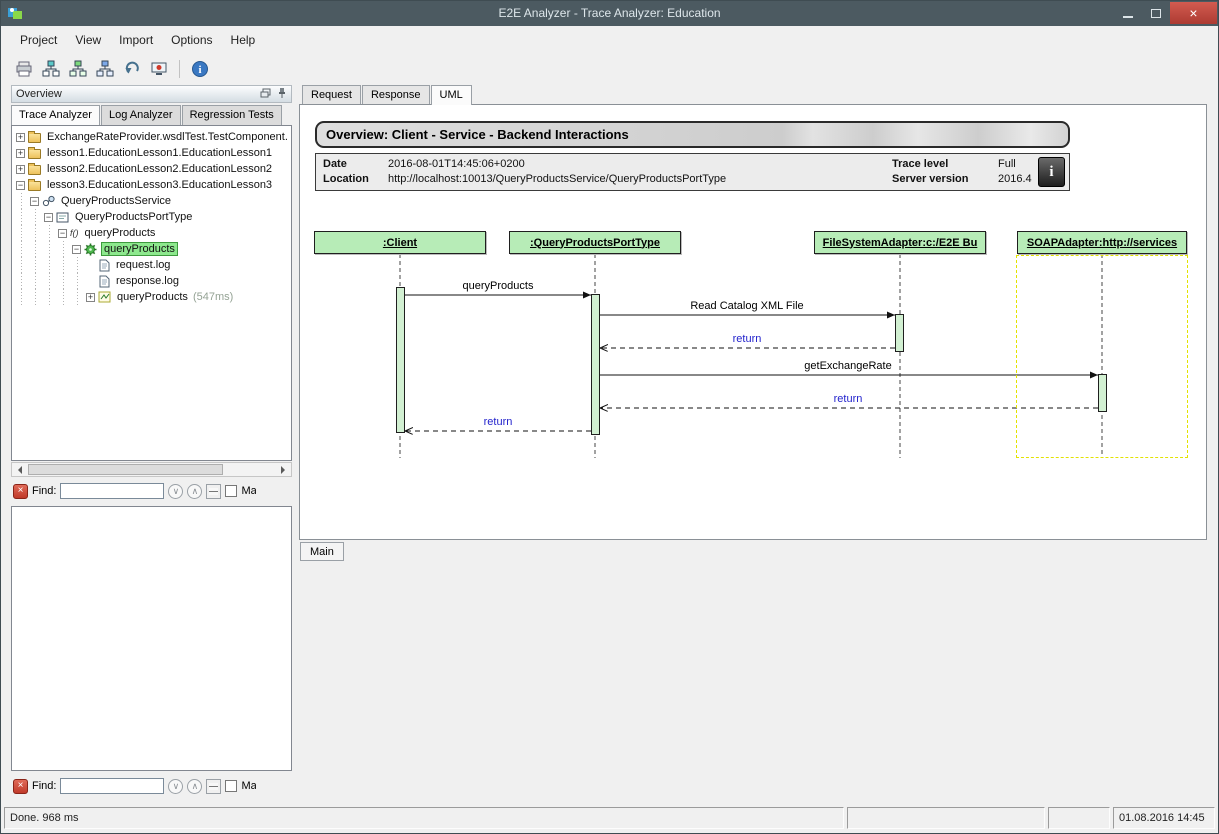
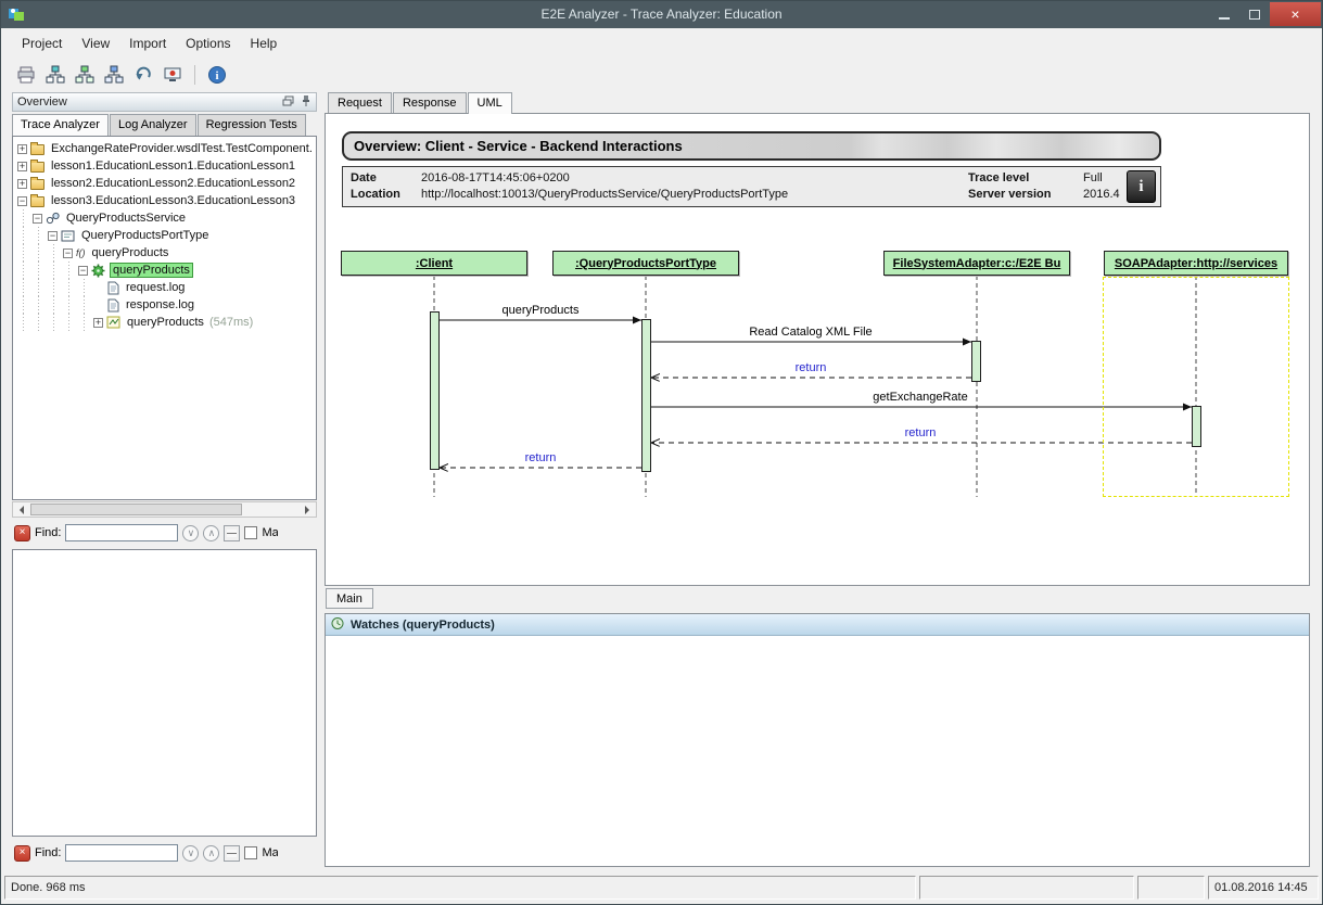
  E2E Analyzer - Trace Analyzer: Education
  ×
  Project
  View
  Import
  Options
  Help
  i
  Overview
  Trace Analyzer
  Log Analyzer
  Regression Tests
  +
  ExchangeRateProvider.wsdlTest.TestComponent.
  +
  lesson1.EducationLesson1.EducationLesson1
  +
  lesson2.EducationLesson2.EducationLesson2
  −
  lesson3.EducationLesson3.EducationLesson3
  −
  QueryProductsService
  −
  QueryProductsPortType
  −
  f()
  queryProducts
  −
  queryProducts
  request.log
  response.log
  +
  queryProducts
  (547ms)
  ×
  Find:
  ∨
  ∧
  Ma
  ×
  Find:
  ∨
  ∧
  Ma
  Request
  Response
  UML
  Overview: Client - Service - Backend Interactions
  Date
- 2016-08-01T14:45:06+0200
+ 2016-08-17T14:45:06+0200
  Location
  http://localhost:10013/QueryProductsService/QueryProductsPortType
  Trace level
  Full
  Server version
  2016.4
  i
  :Client
  :QueryProductsPortType
  FileSystemAdapter:c:/E2E Bu
  SOAPAdapter:http://services
  queryProducts
  Read Catalog XML File
  return
  getExchangeRate
  return
  return
  Main
+ Watches (queryProducts)
  Done. 968 ms
  01.08.2016 14:45
